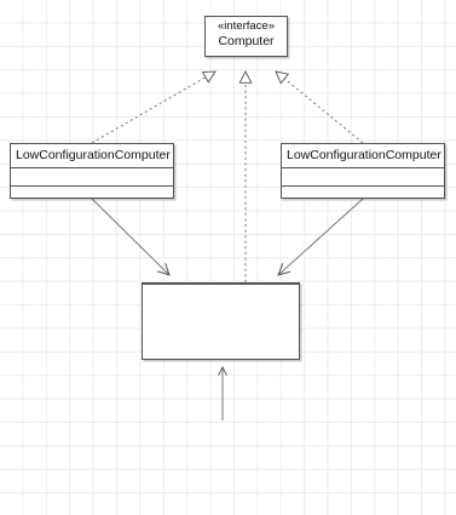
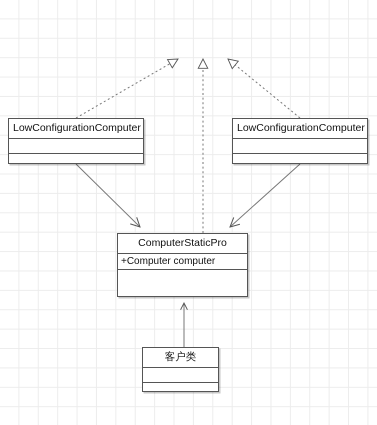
- «interface»
- Computer
  LowConfigurationComputer
  LowConfigurationComputer
+ ComputerStaticPro
+ +Computer computer
+ 客户类
